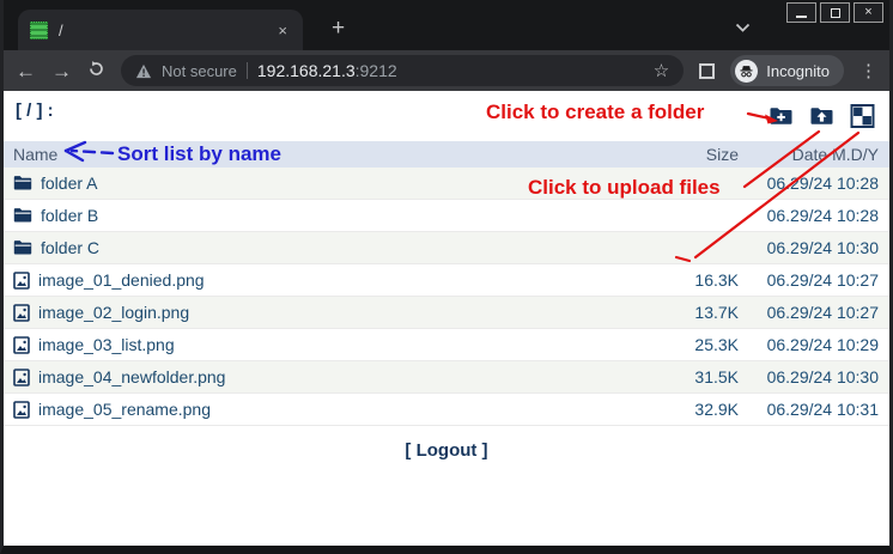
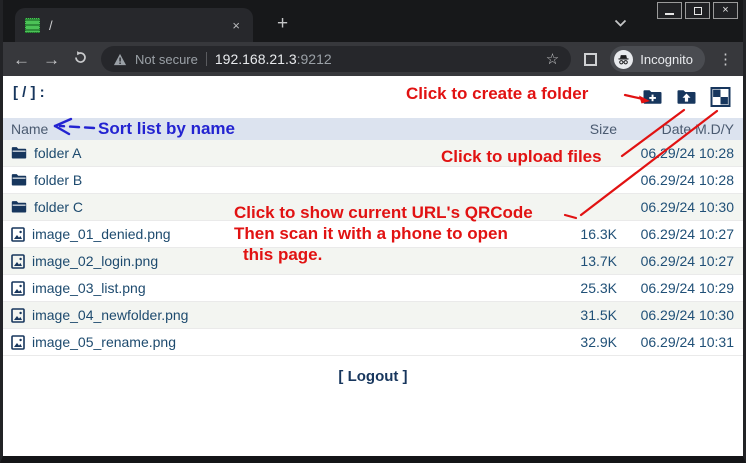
  /
  ×
  +
  ×
  ←
  →
  Not secure
  192.168.21.3:9212
  ☆
  Incognito
  ⋮
  [ / ] :
  Name
  Size
  Date M.D/Y
  folder A
  06.29/24 10:28
  folder B
  06.29/24 10:28
  folder C
  06.29/24 10:30
  image_01_denied.png
  16.3K
  06.29/24 10:27
  image_02_login.png
  13.7K
  06.29/24 10:27
  image_03_list.png
  25.3K
  06.29/24 10:29
  image_04_newfolder.png
  31.5K
  06.29/24 10:30
  image_05_rename.png
  32.9K
  06.29/24 10:31
  [ Logout ]
  Click to create a folder
  Sort list by name
  Click to upload files
+ Click to show current URL's QRCode
+ Then scan it with a phone to open
+ this page.
